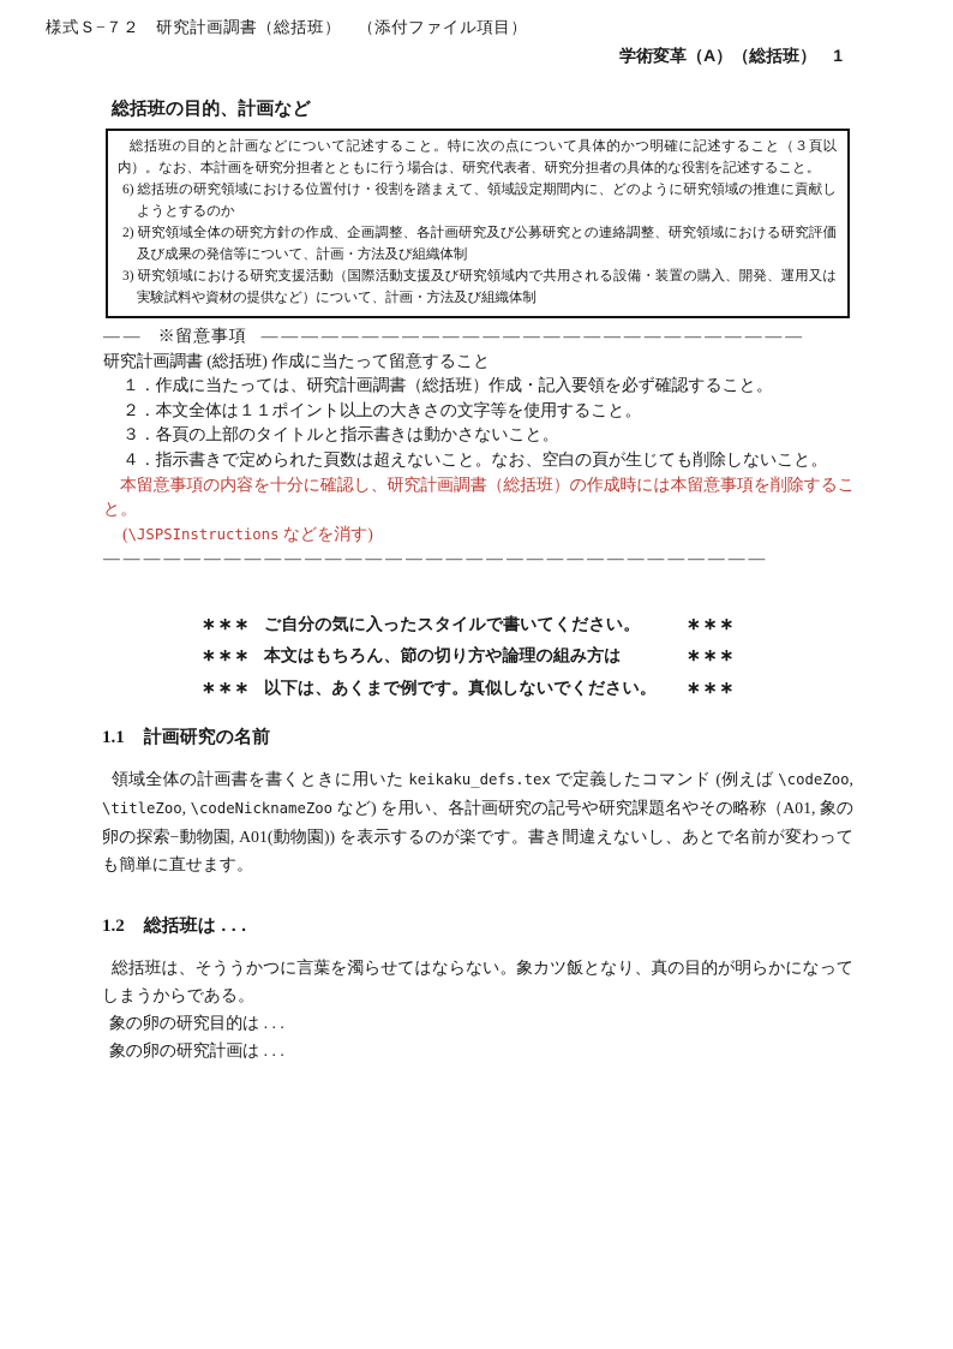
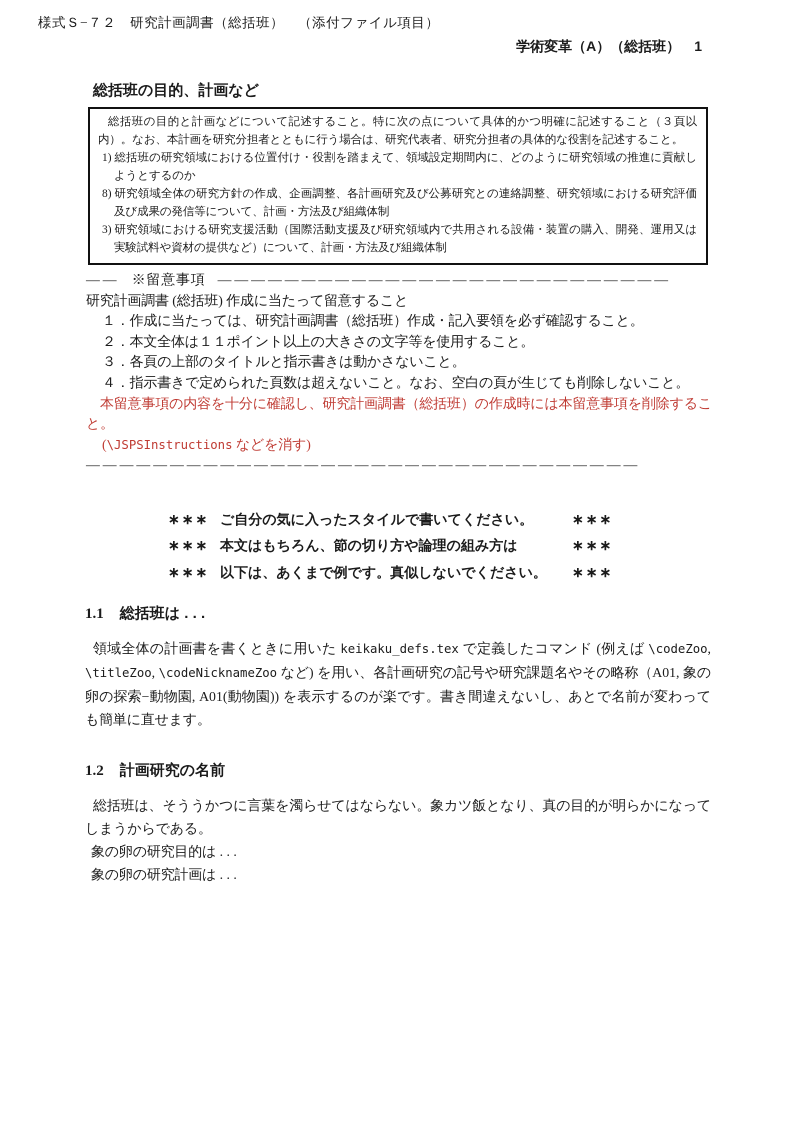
  様式Ｓ−７２ 研究計画調書（総括班） （添付ファイル項目）
  学術変革（A）（総括班） 1
  総括班の目的、計画など
  総括班の目的と計画などについて記述すること。特に次の点について具体的かつ明確に記述すること（３頁以内）。なお、本計画を研究分担者とともに行う場合は、研究代表者、研究分担者の具体的な役割を記述すること。
- 6) 総括班の研究領域における位置付け・役割を踏まえて、領域設定期間内に、どのように研究領域の推進に貢献しようとするのか
+ 1) 総括班の研究領域における位置付け・役割を踏まえて、領域設定期間内に、どのように研究領域の推進に貢献しようとするのか
- 2) 研究領域全体の研究方針の作成、企画調整、各計画研究及び公募研究との連絡調整、研究領域における研究評価及び成果の発信等について、計画・方法及び組織体制
+ 8) 研究領域全体の研究方針の作成、企画調整、各計画研究及び公募研究との連絡調整、研究領域における研究評価及び成果の発信等について、計画・方法及び組織体制
  3) 研究領域における研究支援活動（国際活動支援及び研究領域内で共用される設備・装置の購入、開発、運用又は実験試料や資材の提供など）について、計画・方法及び組織体制
  —— ※留意事項 ———————————————————————————
  研究計画調書 (総括班) 作成に当たって留意すること
  １．作成に当たっては、研究計画調書（総括班）作成・記入要領を必ず確認すること。
  ２．本文全体は１１ポイント以上の大きさの文字等を使用すること。
  ３．各頁の上部のタイトルと指示書きは動かさないこと。
  ４．指示書きで定められた頁数は超えないこと。なお、空白の頁が生じても削除しないこと。
  本留意事項の内容を十分に確認し、研究計画調書（総括班）の作成時には本留意事項を削除すること。
  (\JSPSInstructions などを消す)
  —————————————————————————————————
  ∗∗∗
  ご自分の気に入ったスタイルで書いてください。
  ∗∗∗
  ∗∗∗
  本文はもちろん、節の切り方や論理の組み方は
  ∗∗∗
  ∗∗∗
  以下は、あくまで例です。真似しないでください。
  ∗∗∗
- 1.1 計画研究の名前
+ 1.1 総括班は . . .
  領域全体の計画書を書くときに用いた keikaku_defs.tex で定義したコマンド (例えば \codeZoo, \titleZoo, \codeNicknameZoo など) を用い、各計画研究の記号や研究課題名やその略称（A01, 象の卵の探索−動物園, A01(動物園)) を表示するのが楽です。書き間違えないし、あとで名前が変わっても簡単に直せます。
- 1.2 総括班は . . .
+ 1.2 計画研究の名前
  総括班は、そううかつに言葉を濁らせてはならない。象カツ飯となり、真の目的が明らかになってしまうからである。
  象の卵の研究目的は . . .
  象の卵の研究計画は . . .
